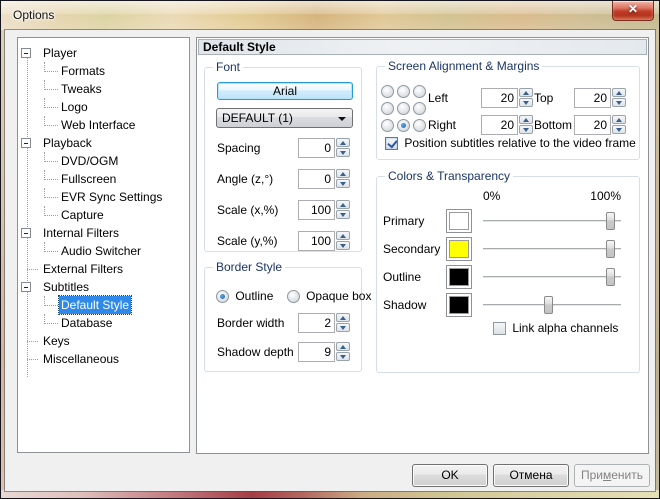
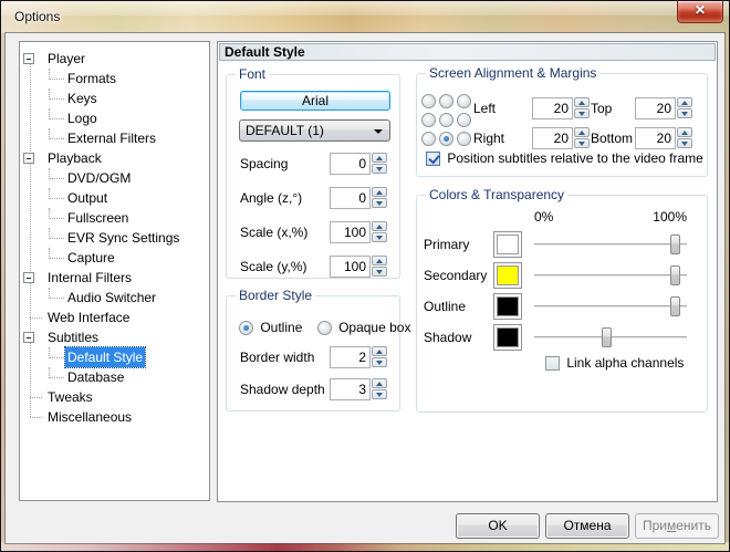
  Options
  ✕
  Player
  Formats
- Tweaks
+ Keys
  Logo
- Web Interface
+ External Filters
  Playback
  DVD/OGM
+ Output
  Fullscreen
  EVR Sync Settings
  Capture
  Internal Filters
  Audio Switcher
- External Filters
+ Web Interface
  Subtitles
  Default Style
  Database
- Keys
+ Tweaks
  Miscellaneous
  Default Style
  Font
  Arial
  DEFAULT (1)
  Spacing
  0
  Angle (z,°)
  0
  Scale (x,%)
  100
  Scale (y,%)
  100
  Border Style
  Outline Opaque box
  Border width
  2
  Shadow depth
- 9
+ 3
  Screen Alignment & Margins
  Left
  20
  Top
  20
  Right
  20
  Bottom
  20
  Position subtitles relative to the video frame
  Colors & Transparency
  0%
  100%
  Primary
  Secondary
  Outline
  Shadow
  Link alpha channels
  OK
  Отмена
  Применить
